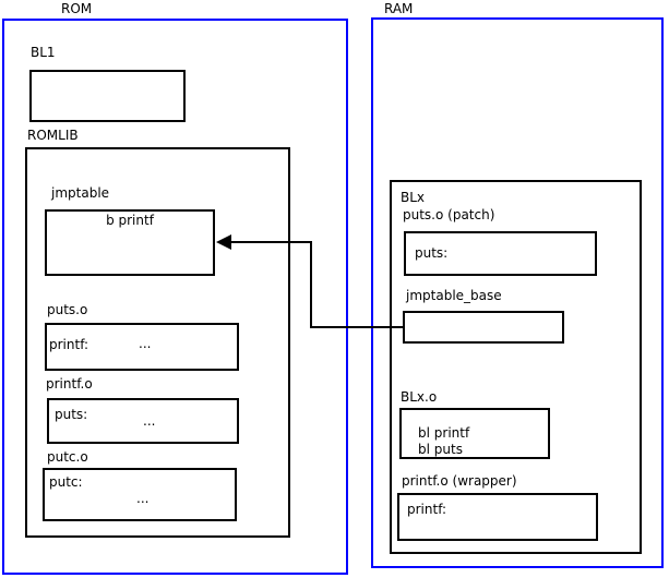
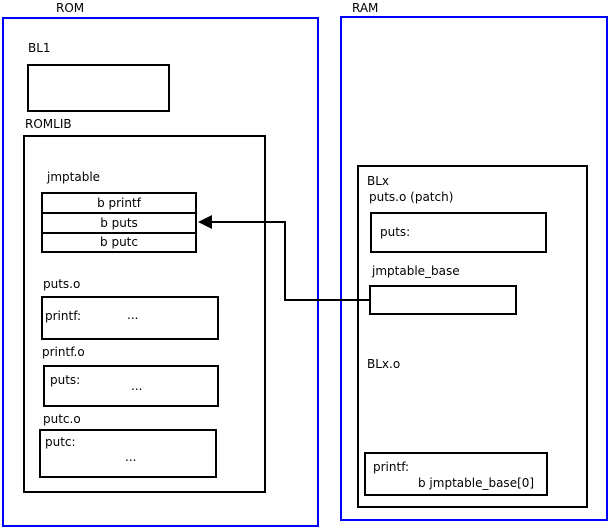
  ROM
  BL1
  ROMLIB
  jmptable
  b printf
+ b puts
+ b putc
  puts.o
  printf:
  ...
  printf.o
  puts:
  ...
  putc.o
  putc:
  ...
  RAM
  BLx
  puts.o (patch)
  puts:
  jmptable_base
  BLx.o
- bl printf
- bl puts
- printf.o (wrapper)
  printf:
+ b jmptable_base[0]
